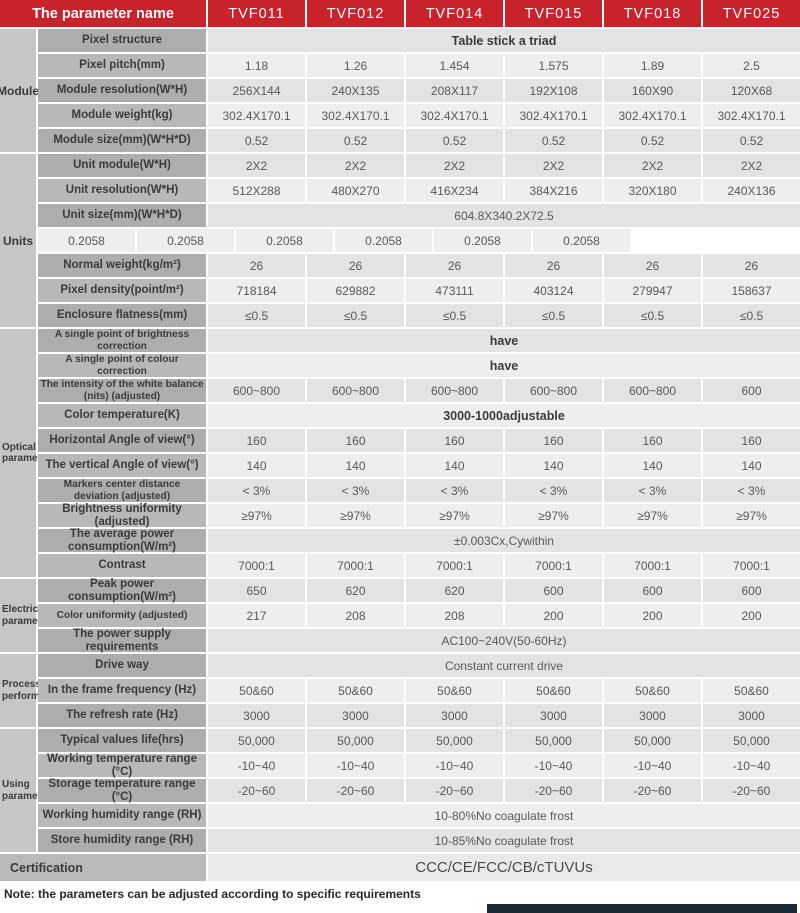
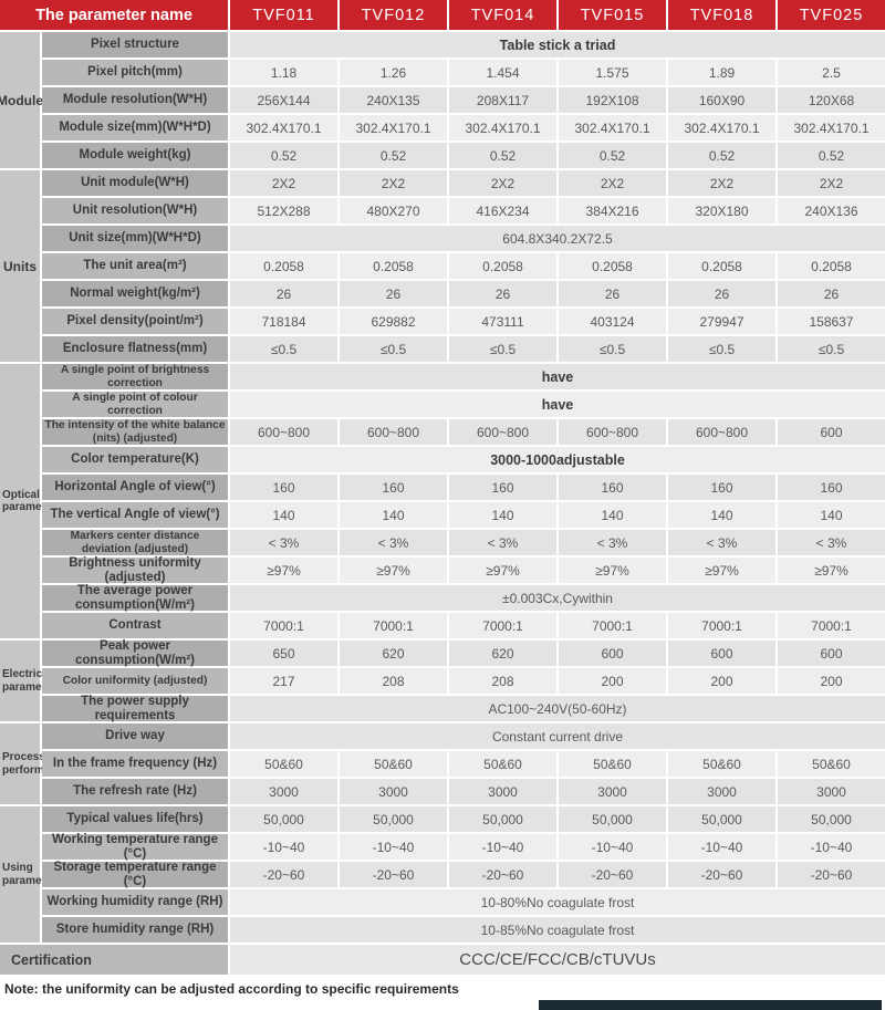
  The parameter name
  TVF011
  TVF012
  TVF014
  TVF015
  TVF018
  TVF025
  Module
  Pixel structure
  Table stick a triad
  Pixel pitch(mm)
  1.18
  1.26
  1.454
  1.575
  1.89
  2.5
  Module resolution(W*H)
  256X144
  240X135
  208X117
  192X108
  160X90
  120X68
- Module weight(kg)
+ Module size(mm)(W*H*D)
  302.4X170.1
  302.4X170.1
  302.4X170.1
  302.4X170.1
  302.4X170.1
  302.4X170.1
- Module size(mm)(W*H*D)
+ Module weight(kg)
  0.52
  0.52
  0.52
  0.52
  0.52
  0.52
  Units
  Unit module(W*H)
  2X2
  2X2
  2X2
  2X2
  2X2
  2X2
  Unit resolution(W*H)
  512X288
  480X270
  416X234
  384X216
  320X180
  240X136
  Unit size(mm)(W*H*D)
  604.8X340.2X72.5
+ The unit area(m²)
  0.2058
  0.2058
  0.2058
  0.2058
  0.2058
  0.2058
  Normal weight(kg/m²)
  26
  26
  26
  26
  26
  26
  Pixel density(point/m²)
  718184
  629882
  473111
  403124
  279947
  158637
  Enclosure flatness(mm)
  ≤0.5
  ≤0.5
  ≤0.5
  ≤0.5
  ≤0.5
  ≤0.5
  Optical parame
  A single point of brightness correction
  have
  A single point of colour correction
  have
  The intensity of the white balance (nits) (adjusted)
  600~800
  600~800
  600~800
  600~800
  600~800
  600
  Color temperature(K)
  3000-1000adjustable
  Horizontal Angle of view(°)
  160
  160
  160
  160
  160
  160
  The vertical Angle of view(°)
  140
  140
  140
  140
  140
  140
  Markers center distance deviation (adjusted)
  < 3%
  < 3%
  < 3%
  < 3%
  < 3%
  < 3%
  Brightness uniformity (adjusted)
  ≥97%
  ≥97%
  ≥97%
  ≥97%
  ≥97%
  ≥97%
  The average power consumption(W/m²)
  ±0.003Cx,Cywithin
  Contrast
  7000:1
  7000:1
  7000:1
  7000:1
  7000:1
  7000:1
  Electric parame
  Peak power consumption(W/m²)
  650
  620
  620
  600
  600
  600
  Color uniformity (adjusted)
  217
  208
  208
  200
  200
  200
  The power supply requirements
  AC100~240V(50-60Hz)
  Drive way
  Constant current drive
  In the frame frequency (Hz)
  50&60
  50&60
  50&60
  50&60
  50&60
  50&60
  The refresh rate (Hz)
  3000
  3000
  3000
  3000
  3000
  3000
  Using parame
  Typical values life(hrs)
  50,000
  50,000
  50,000
  50,000
  50,000
  50,000
  Working temperature range (°C)
  -10~40
  -10~40
  -10~40
  -10~40
  -10~40
  -10~40
  Storage temperature range (°C)
  -20~60
  -20~60
  -20~60
  -20~60
  -20~60
  -20~60
  Working humidity range (RH)
  10-80%No coagulate frost
  Store humidity range (RH)
  10-85%No coagulate frost
  Certification
  CCC/CE/FCC/CB/cTUVUs
- Note: the parameters can be adjusted according to specific requirements
+ Note: the uniformity can be adjusted according to specific requirements
